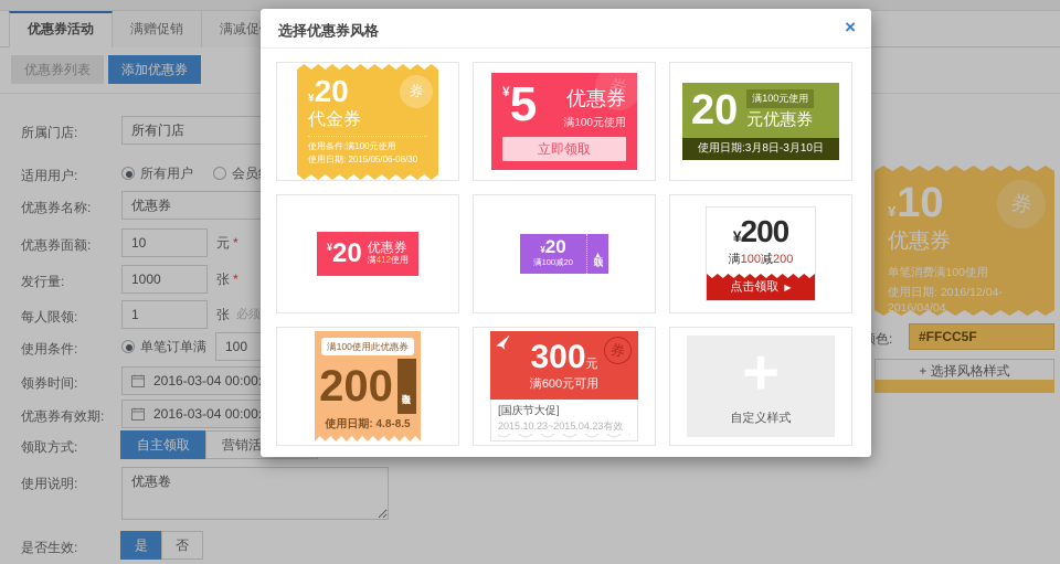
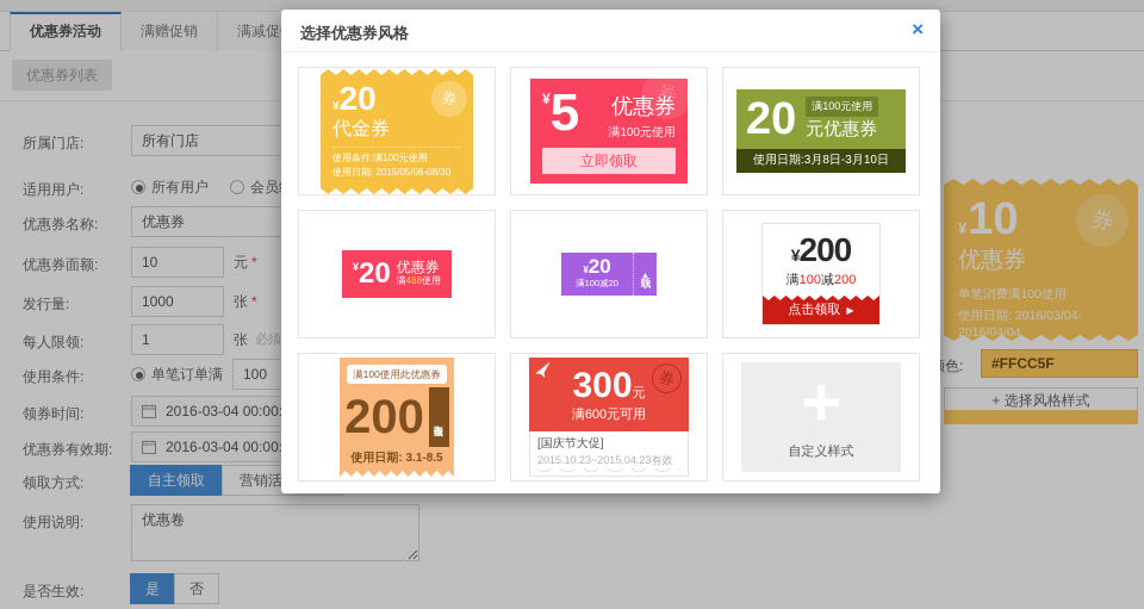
  优惠券活动
  满赠促销
  满减促
  优惠券列表
- 添加优惠券
  所属门店:
  所有门店
  适用用户:
  所有用户
  优惠券名称:
  优惠券
  优惠券面额:
  10
  元
  *
  发行量:
  1000
  张
  *
  每人限领:
  1
  张
  使用条件:
  单笔订单满
  100
  领券时间:
  2016-03-04 00:00
  优惠券有效期:
  2016-03-04 00:00
  领取方式:
  自主领取
  使用说明:
  优惠卷
  是否生效:
  是
  否
  ¥10
  优惠券
  单笔消费满100使用
- 使用日期: 2016/12/04-2016/04/04
+ 使用日期: 2016/03/04-2016/04/04
  #FFCC5F
  + 选择风格样式
  选择优惠券风格
  ×
  ¥20
  代金券
  使用条件:满100元使用
  使用日期: 2015/05/06-08/30
  ¥5
  优惠券
  满100元使用
  立即领取
  20
  满100元使用
  元优惠券
  使用日期:3月8日-3月10日
  ¥20
  优惠券
- 满412使用
+ 满488使用
  ¥20
  满100减20
  ¥200
  满100减200
  点击领取
  ▶
  满100使用此优惠券
  200
- 使用日期: 4.8-8.5
+ 使用日期: 3.1-8.5
  300元
  满600元可用
  [国庆节大促]
  2015.10.23~2015.04.23有效
  自定义样式
